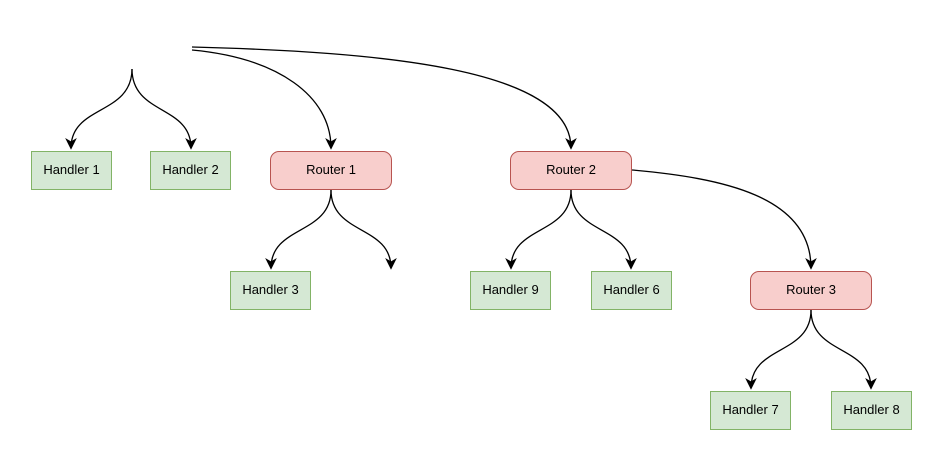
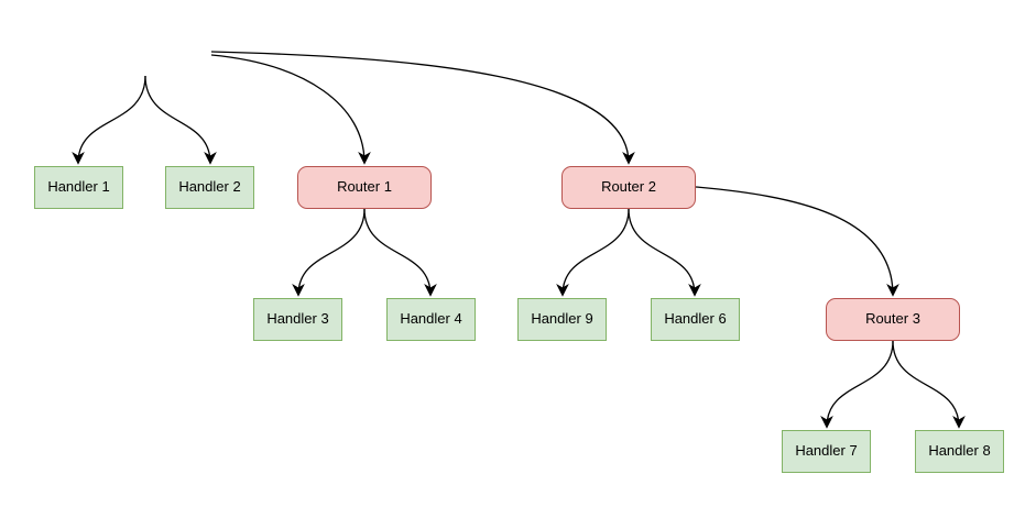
  Handler 1
  Handler 2
  Router 1
  Router 2
  Handler 3
+ Handler 4
  Handler 9
  Handler 6
  Router 3
  Handler 7
  Handler 8
